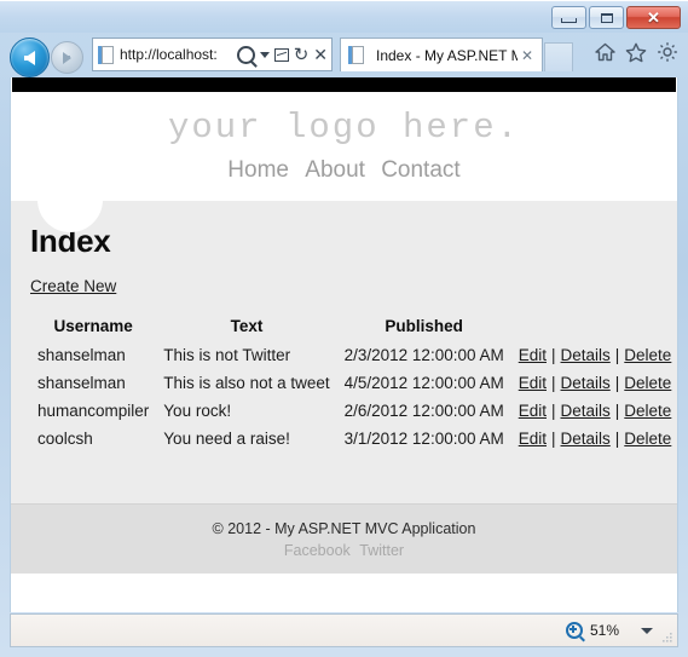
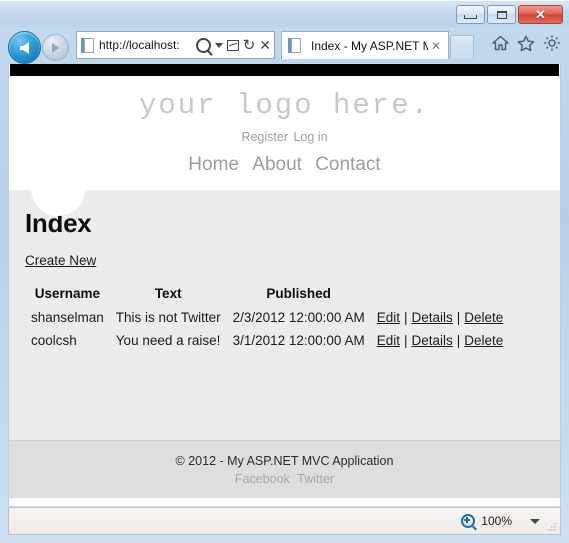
  ✕
  http://localhost:
  ↻
  ✕
  Index - My ASP.NET M
  ✕
  your logo here.
+ Register Log in
  Home About Contact
  Index
  Create New
  Username	Text	Published
  shanselman	This is not Twitter	2/3/2012 12:00:00 AM	Edit | Details | Delete
- shanselman	This is also not a tweet	4/5/2012 12:00:00 AM	Edit | Details | Delete
- humancompiler	You rock!	2/6/2012 12:00:00 AM	Edit | Details | Delete
  coolcsh	You need a raise!	3/1/2012 12:00:00 AM	Edit | Details | Delete
  © 2012 - My ASP.NET MVC Application
  Facebook Twitter
- 51%
+ 100%
